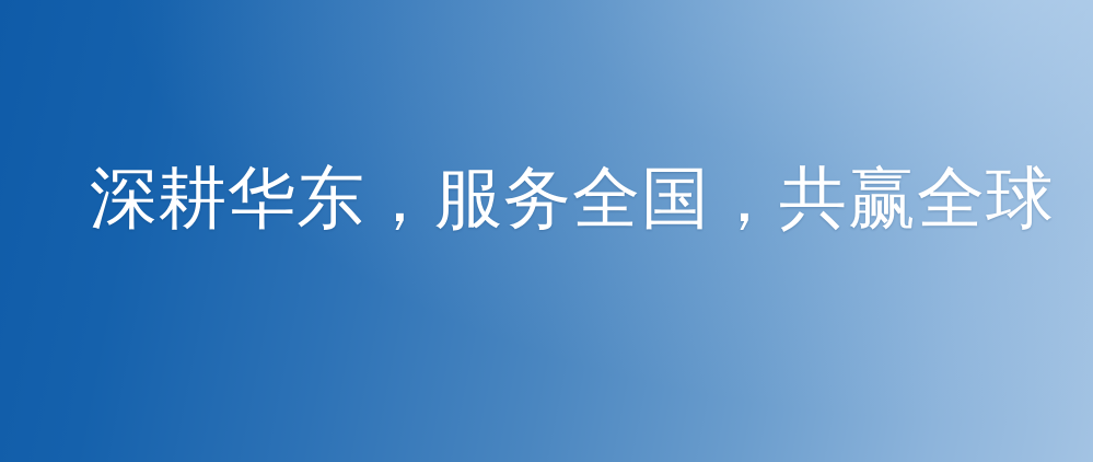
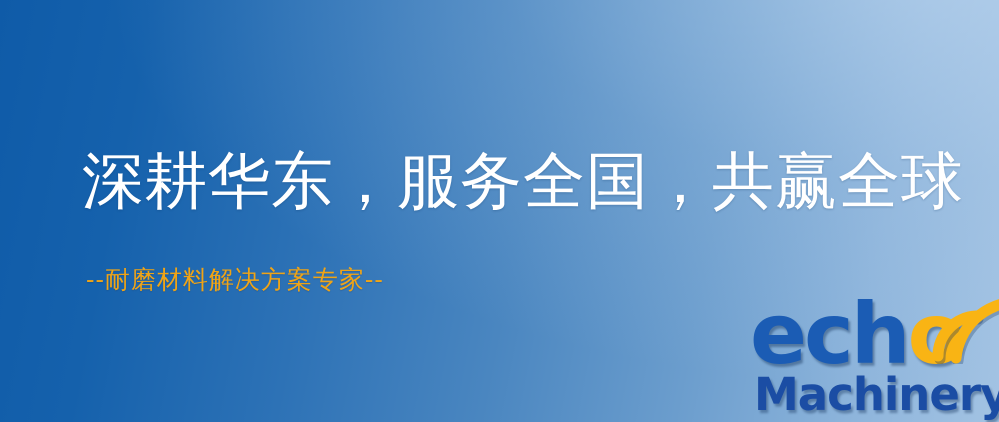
  深耕华东，服务全国，共赢全球
+ --耐磨材料解决方案专家--
+ echo
+ Machinery
